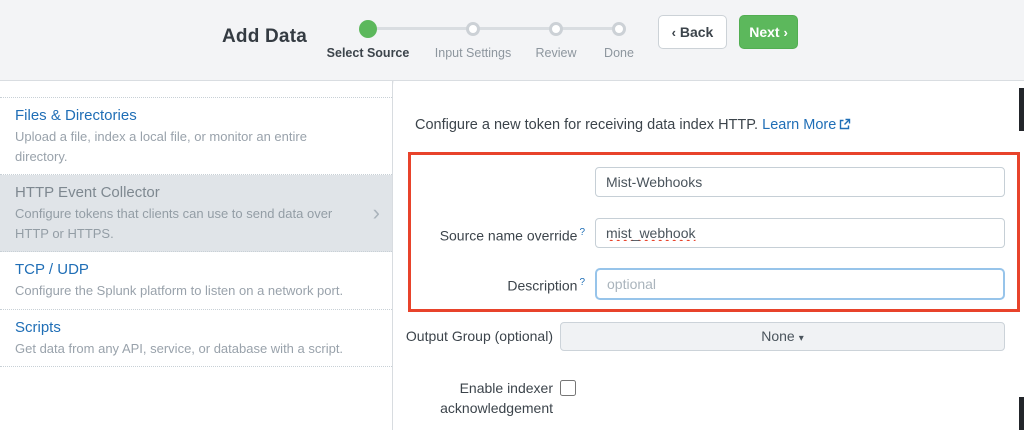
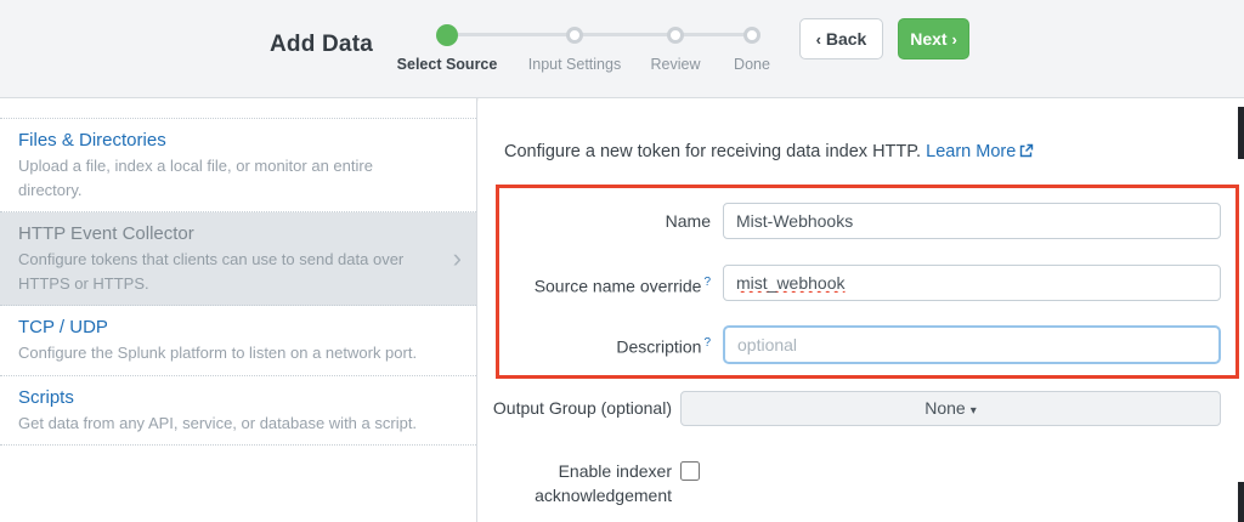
  Add Data
  Select Source
  Input Settings
  Review
  Done
  ‹ Back
  Next ›
  Files & Directories
  Upload a file, index a local file, or monitor an entire directory.
  HTTP Event Collector
- Configure tokens that clients can use to send data over HTTP or HTTPS.
+ Configure tokens that clients can use to send data over HTTPS or HTTPS.
  ›
  TCP / UDP
  Configure the Splunk platform to listen on a network port.
  Scripts
  Get data from any API, service, or database with a script.
  Configure a new token for receiving data index HTTP. Learn More
+ Name
  Mist-Webhooks
  Source name override ?
  mist_webhook
  Description ?
  optional
  Output Group (optional)
  None ▾
  Enable indexer
  acknowledgement
